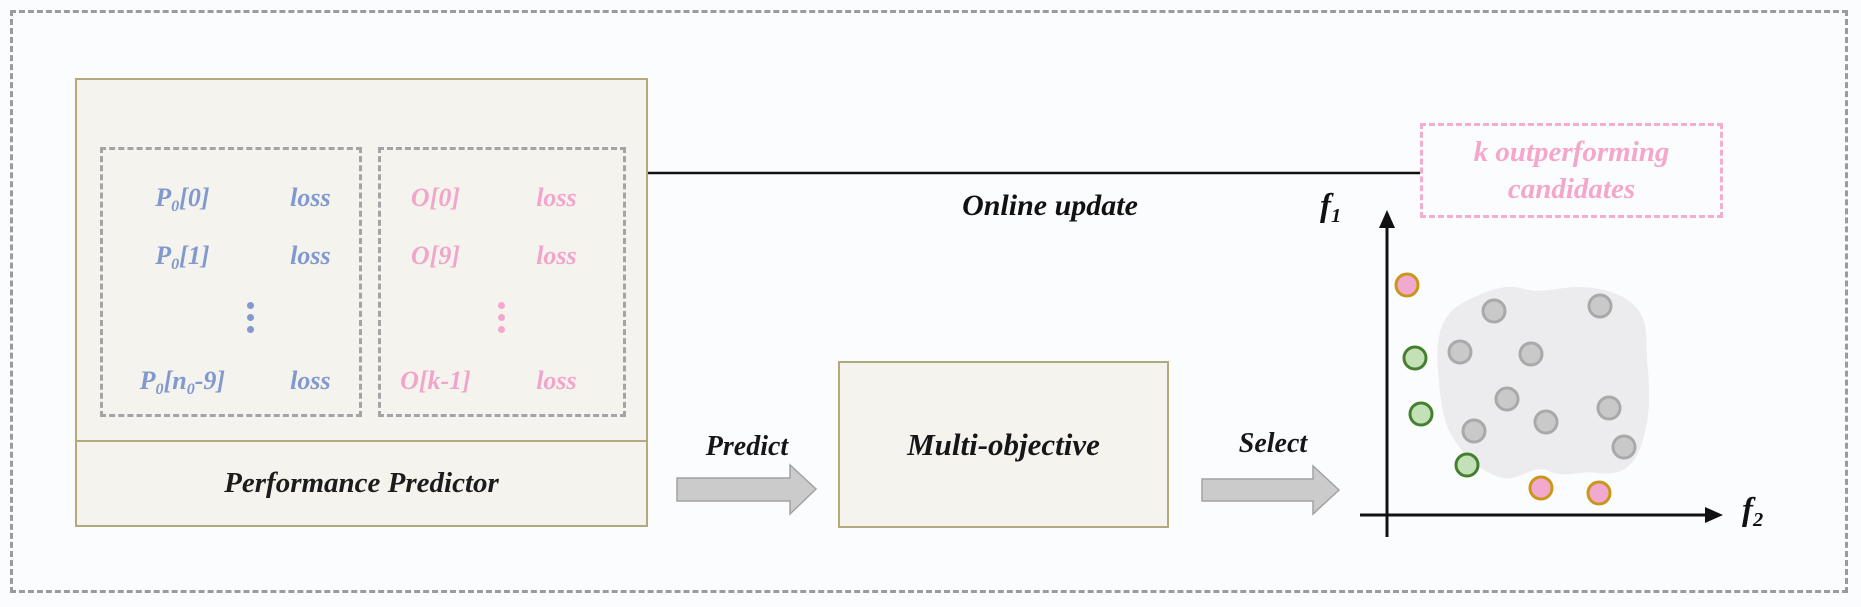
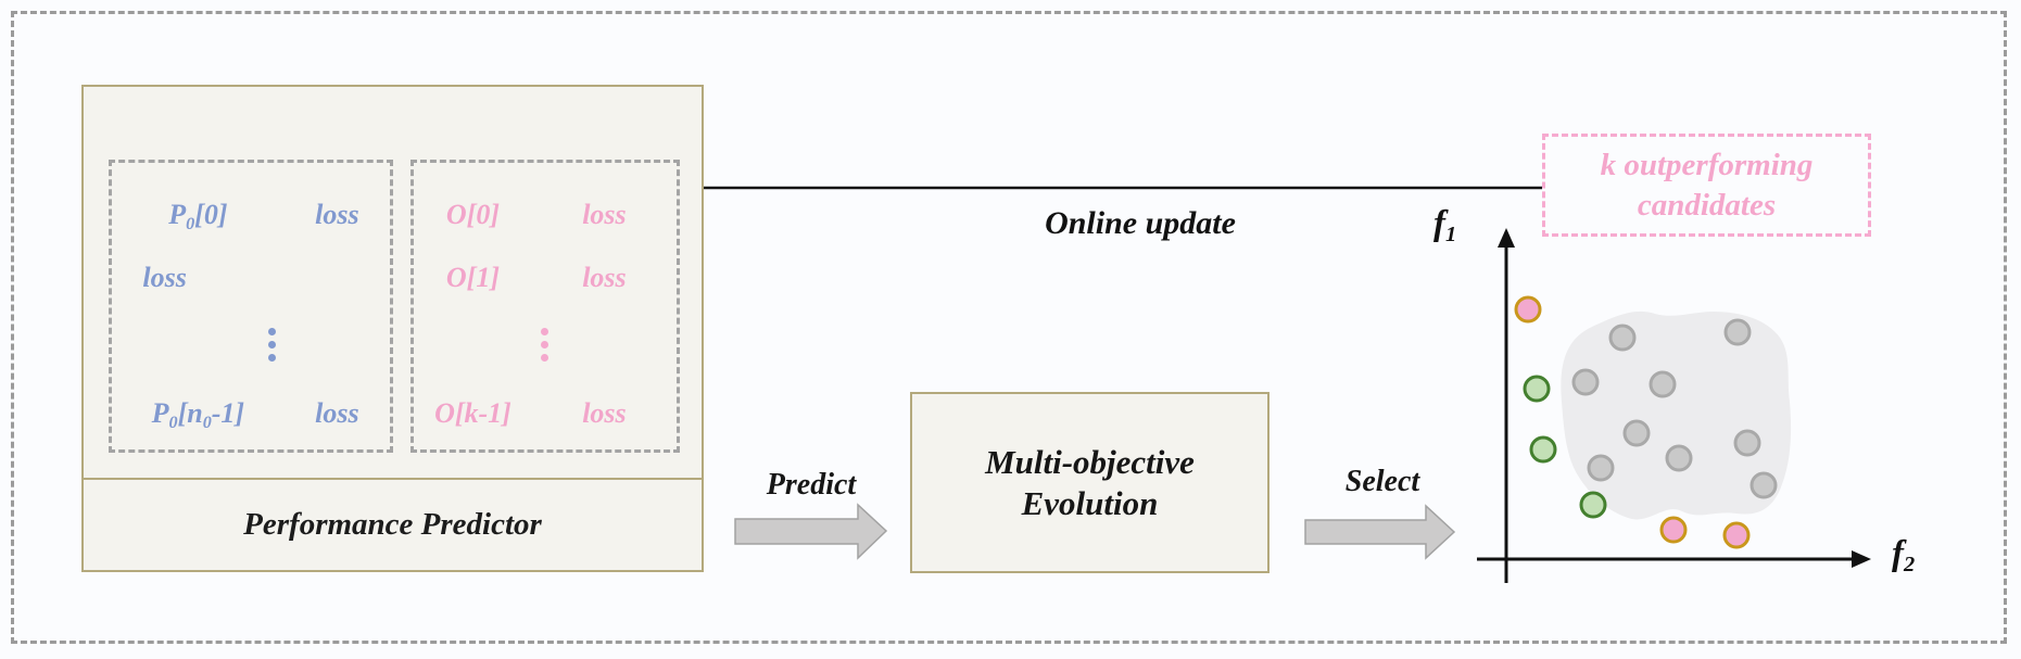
  P0[0]
  loss
- P0[1]
  loss
- P0[n0-9]
+ P0[n0-1]
  loss
  O[0]
  loss
- O[9]
+ O[1]
  loss
  O[k-1]
  loss
  Performance Predictor
  Predict
  Select
  Online update
  Multi-objective
+ Evolution
  k outperforming
  candidates
  f1
  f2
